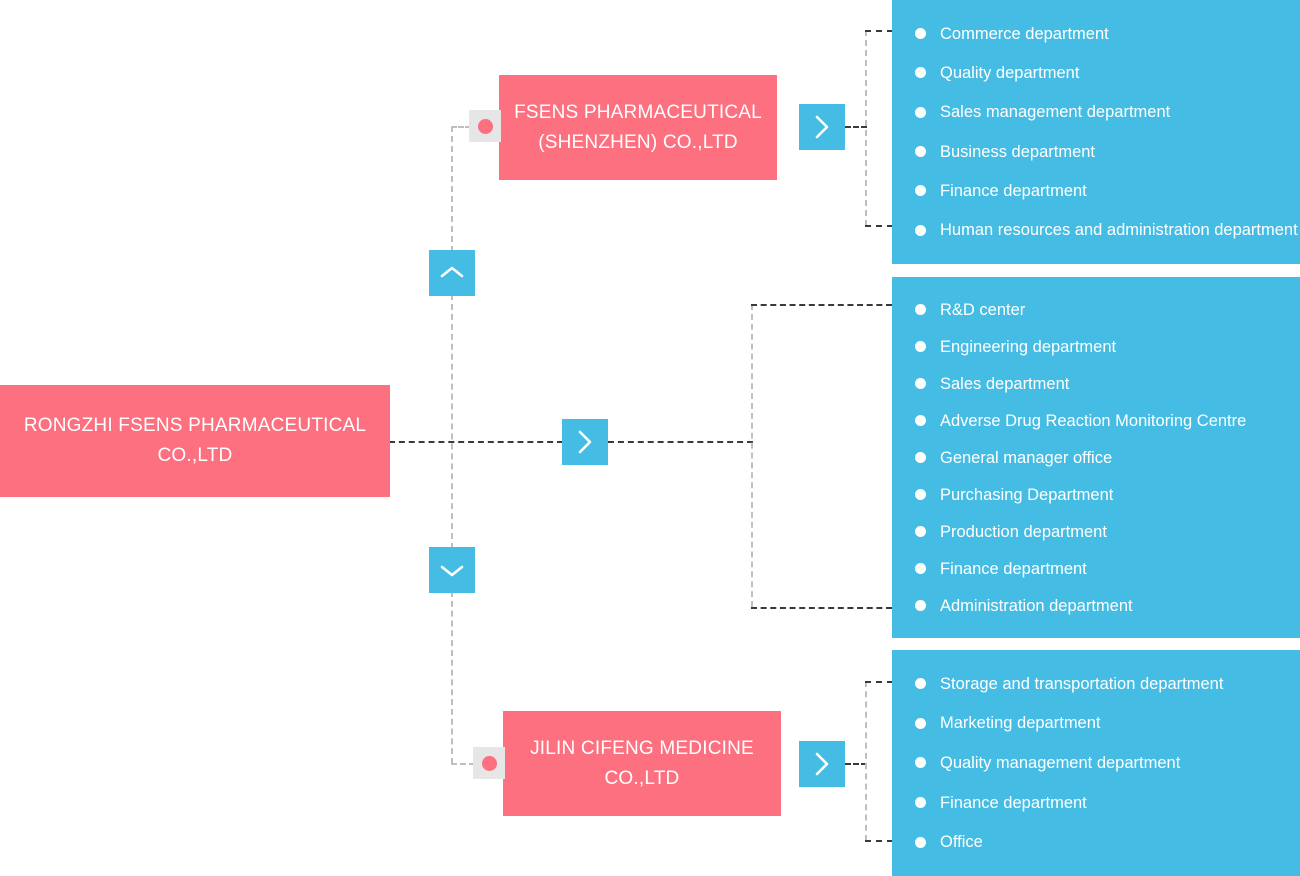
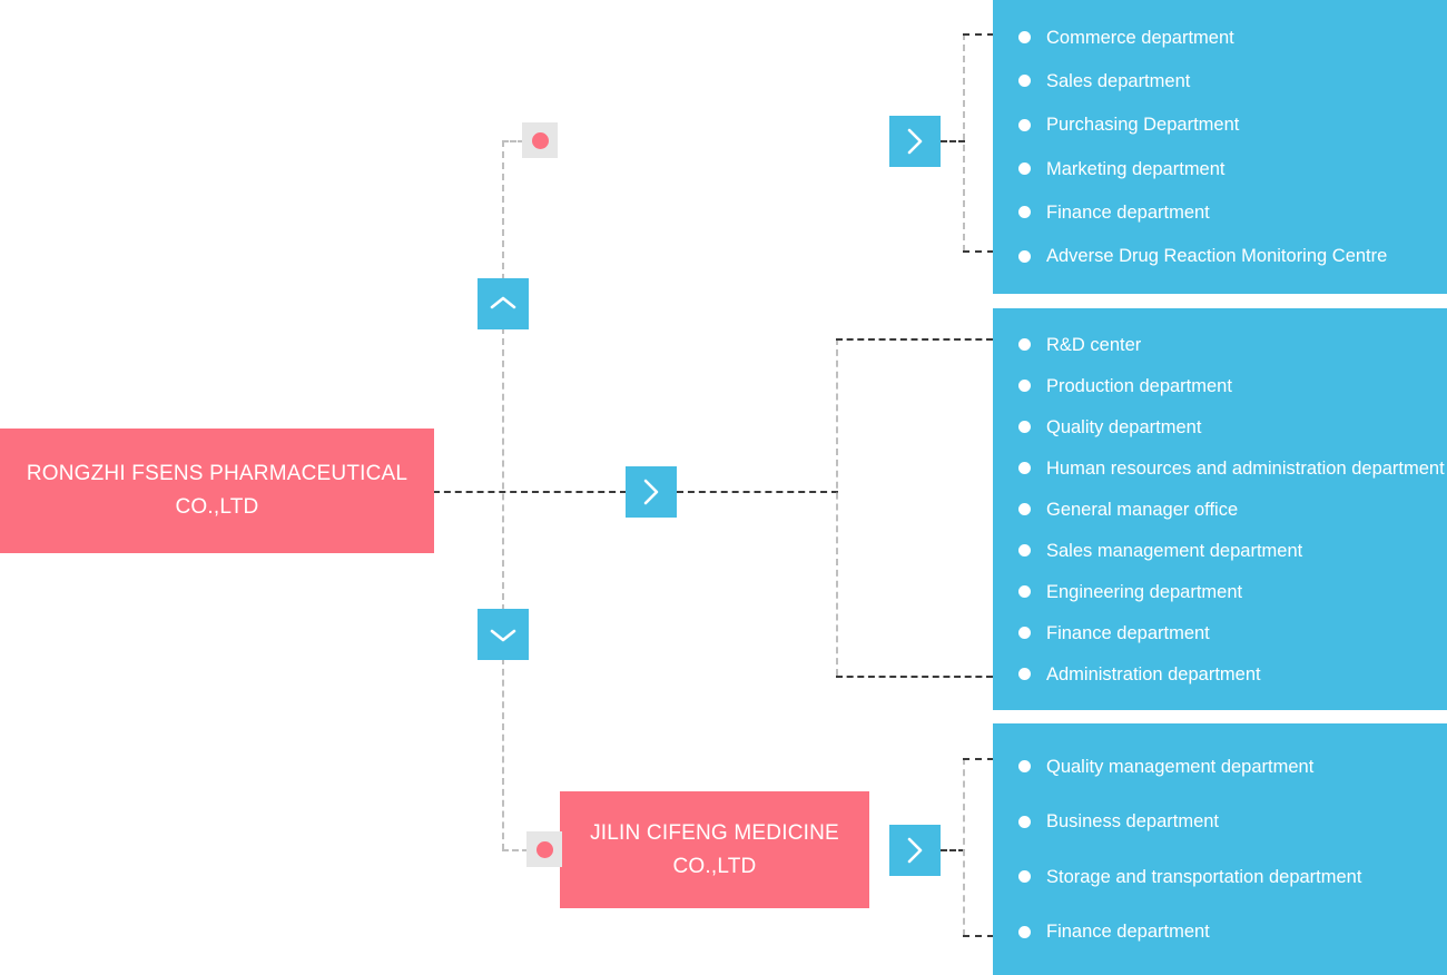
  RONGZHI FSENS PHARMACEUTICAL
  CO.,LTD
- FSENS PHARMACEUTICAL
- (SHENZHEN) CO.,LTD
  JILIN CIFENG MEDICINE
  CO.,LTD
  Commerce department
- Quality department
+ Sales department
- Sales management department
+ Purchasing Department
- Business department
+ Marketing department
  Finance department
- Human resources and administration department
+ Adverse Drug Reaction Monitoring Centre
  R&D center
- Engineering department
+ Production department
- Sales department
+ Quality department
- Adverse Drug Reaction Monitoring Centre
+ Human resources and administration department
  General manager office
- Purchasing Department
+ Sales management department
- Production department
+ Engineering department
  Finance department
  Administration department
- Storage and transportation department
+ Quality management department
- Marketing department
+ Business department
- Quality management department
+ Storage and transportation department
  Finance department
- Office
